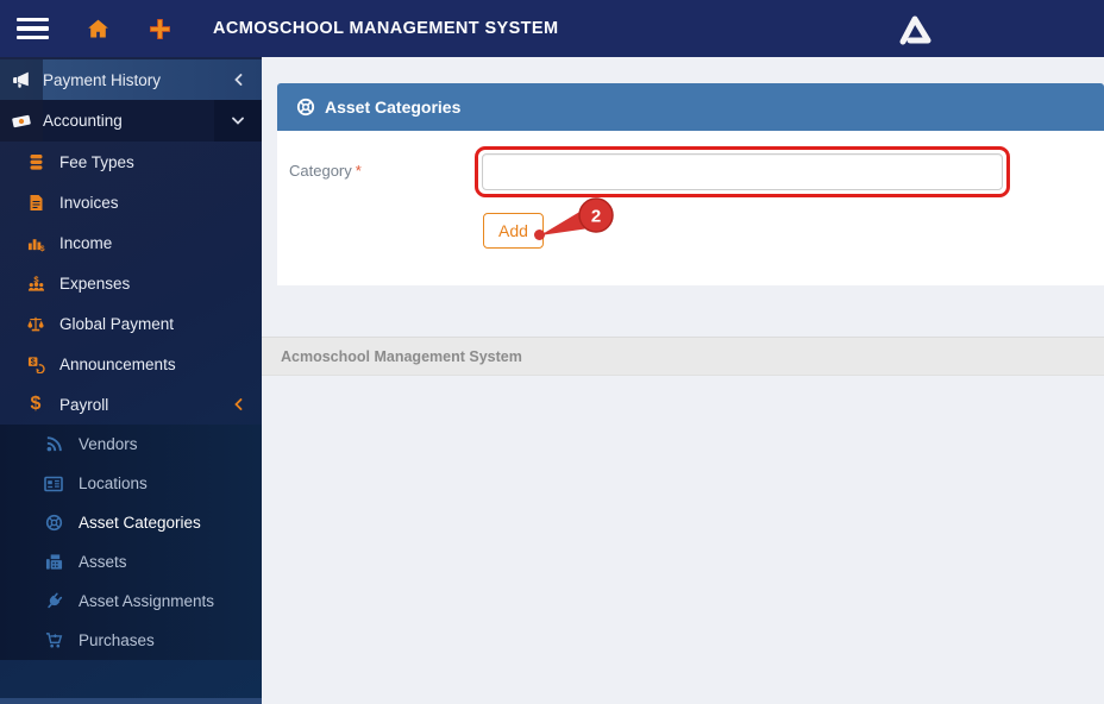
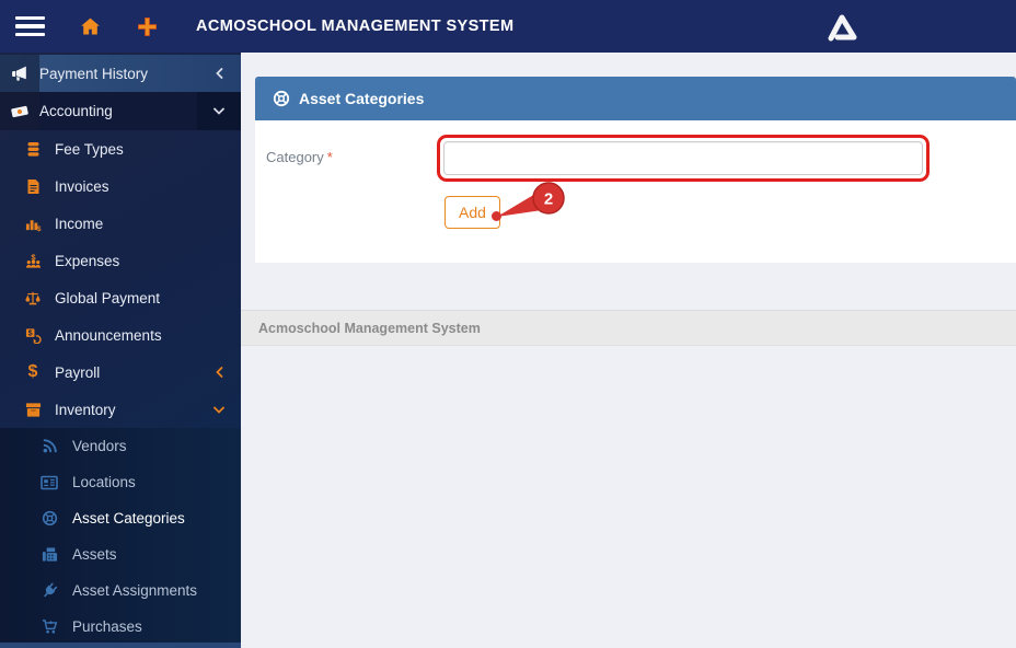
  ACMOSCHOOL MANAGEMENT SYSTEM
  Payment History
  Accounting
  Fee Types
  Invoices
  Income
  $
  Expenses
  Global Payment
  Announcements
  $
  Payroll
+ Inventory
  Vendors
  Locations
  Asset Categories
  Assets
  Asset Assignments
  Purchases
  Asset Categories
  Category *
  Add
  Acmoschool Management System
  2
